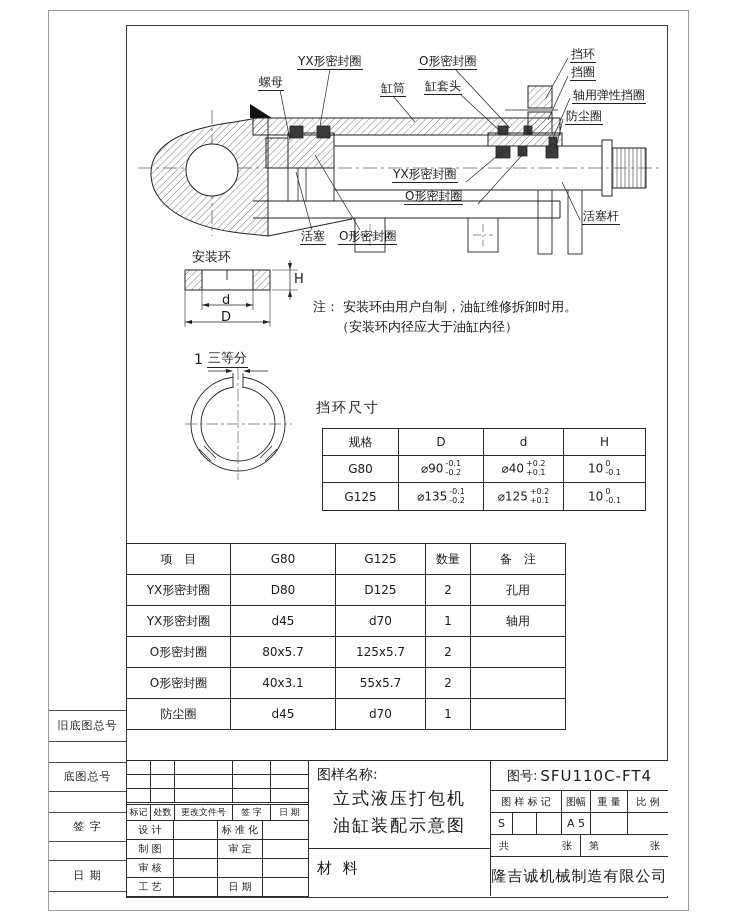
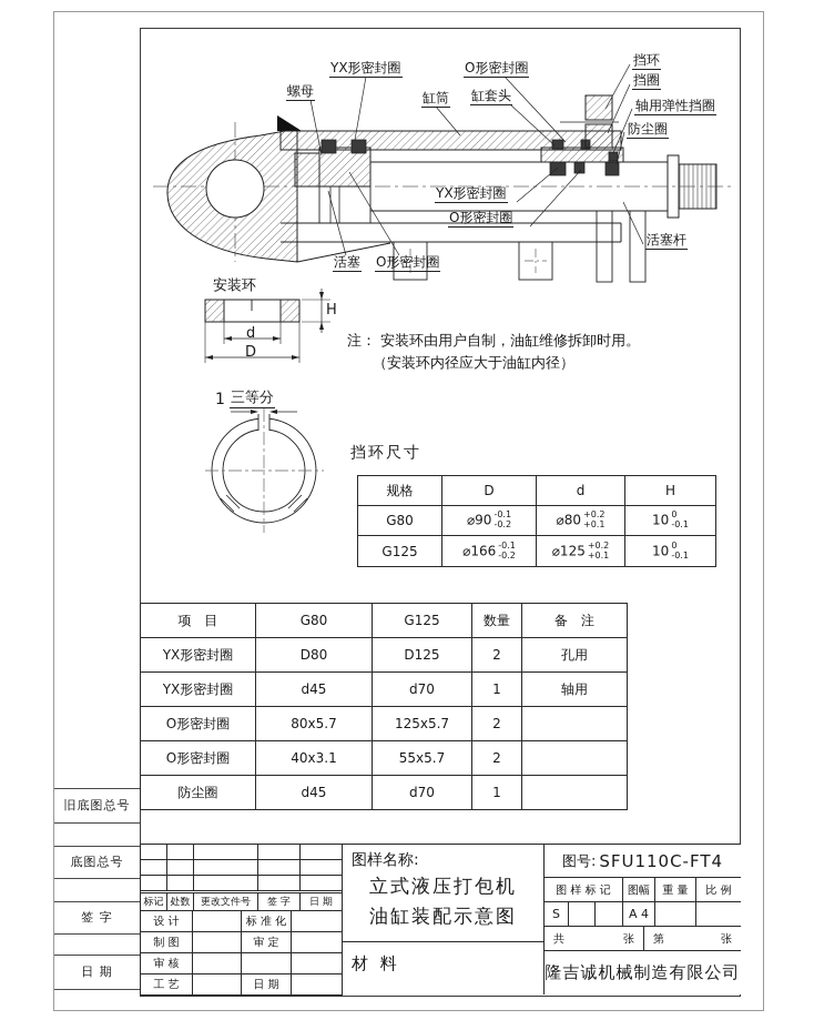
  螺母
  YX形密封圈
  缸筒
  O形密封圈
  缸套头
  挡环
  挡圈
  轴用弹性挡圈
  防尘圈
  YX形密封圈
  O形密封圈
  活塞杆
  活塞
  O形密封圈
  安装环
  d
  D
  H
  1
  三等分
  注： 安装环由用户自制，油缸维修拆卸时用。
  （安装环内径应大于油缸内径）
  挡环尺寸
  规格	D	d	H
- G80	⌀90 -0.1-0.2	⌀40 +0.2+0.1	10 0-0.1
+ G80	⌀90 -0.1-0.2	⌀80 +0.2+0.1	10 0-0.1
- G125	⌀135 -0.1-0.2	⌀125 +0.2+0.1	10 0-0.1
+ G125	⌀166 -0.1-0.2	⌀125 +0.2+0.1	10 0-0.1
  项 目	G80	G125	数量	备 注
  YX形密封圈	D80	D125	2	孔用
  YX形密封圈	d45	d70	1	轴用
  O形密封圈	80x5.7	125x5.7	2
  O形密封圈	40x3.1	55x5.7	2
  防尘圈	d45	d70	1
  旧底图总号
  底图总号
  签 字
  日 期
  标记	处数	更改文件号	签 字	日 期
  设 计		标 准 化
  制 图		审 定
  审 核
  工 艺		日 期
  图样名称:
  立式液压打包机
  油缸装配示意图
  材 料
  图号:
  SFU110C-FT4
  图 样 标 记
  图幅
  重 量
  比 例
  S
- A 5
+ A 4
  共
  张
  第
  张
  隆吉诚机械制造有限公司
